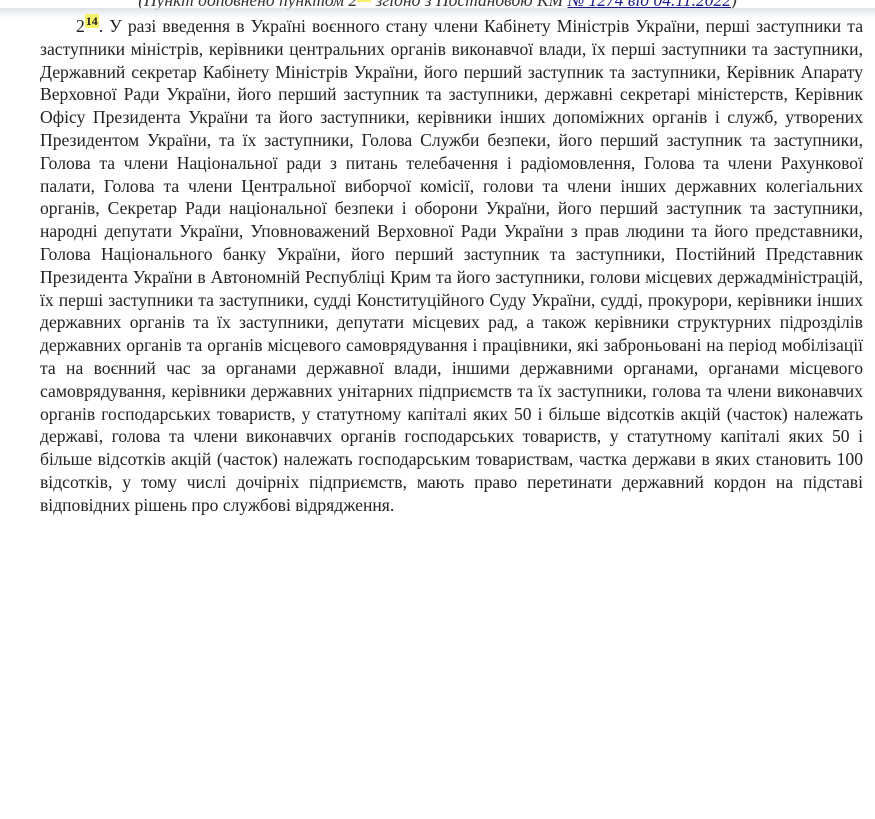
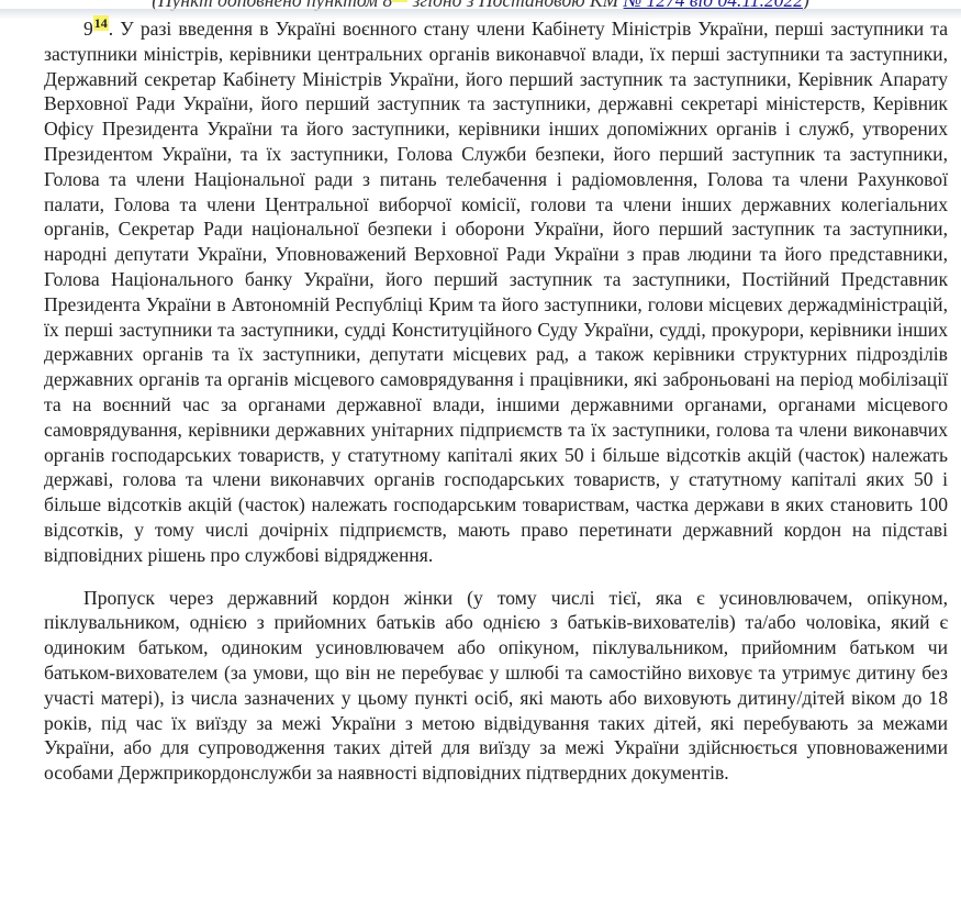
- (Пункт доповнено пунктом 2 згідно з Постановою КМ № 1274 від 04.11.2022)
+ (Пункт доповнено пунктом 8 згідно з Постановою КМ № 1274 від 04.11.2022)
- 214. У разі введення в Україні воєнного стану члени Кабінету Міністрів України, перші заступники та заступники міністрів, керівники центральних органів виконавчої влади, їх перші заступники та заступники, Державний секретар Кабінету Міністрів України, його перший заступник та заступники, Керівник Апарату Верховної Ради України, його перший заступник та заступники, державні секретарі міністерств, Керівник Офісу Президента України та його заступники, керівники інших допоміжних органів і служб, утворених Президентом України, та їх заступники, Голова Служби безпеки, його перший заступник та заступники, Голова та члени Національної ради з питань телебачення і радіомовлення, Голова та члени Рахункової палати, Голова та члени Центральної виборчої комісії, голови та члени інших державних колегіальних органів, Секретар Ради національної безпеки і оборони України, його перший заступник та заступники, народні депутати України, Уповноважений Верховної Ради України з прав людини та його представники, Голова Національного банку України, його перший заступник та заступники, Постійний Представник Президента України в Автономній Республіці Крим та його заступники, голови місцевих держадміністрацій, їх перші заступники та заступники, судді Конституційного Суду України, судді, прокурори, керівники інших державних органів та їх заступники, депутати місцевих рад, а також керівники структурних підрозділів державних органів та органів місцевого самоврядування і працівники, які заброньовані на період мобілізації та на воєнний час за органами державної влади, іншими державними органами, органами місцевого самоврядування, керівники державних унітарних підприємств та їх заступники, голова та члени виконавчих органів господарських товариств, у статутному капіталі яких 50 і більше відсотків акцій (часток) належать державі, голова та члени виконавчих органів господарських товариств, у статутному капіталі яких 50 і більше відсотків акцій (часток) належать господарським товариствам, частка держави в яких становить 100 відсотків, у тому числі дочірніх підприємств, мають право перетинати державний кордон на підставі відповідних рішень про службові відрядження.
+ 914. У разі введення в Україні воєнного стану члени Кабінету Міністрів України, перші заступники та заступники міністрів, керівники центральних органів виконавчої влади, їх перші заступники та заступники, Державний секретар Кабінету Міністрів України, його перший заступник та заступники, Керівник Апарату Верховної Ради України, його перший заступник та заступники, державні секретарі міністерств, Керівник Офісу Президента України та його заступники, керівники інших допоміжних органів і служб, утворених Президентом України, та їх заступники, Голова Служби безпеки, його перший заступник та заступники, Голова та члени Національної ради з питань телебачення і радіомовлення, Голова та члени Рахункової палати, Голова та члени Центральної виборчої комісії, голови та члени інших державних колегіальних органів, Секретар Ради національної безпеки і оборони України, його перший заступник та заступники, народні депутати України, Уповноважений Верховної Ради України з прав людини та його представники, Голова Національного банку України, його перший заступник та заступники, Постійний Представник Президента України в Автономній Республіці Крим та його заступники, голови місцевих держадміністрацій, їх перші заступники та заступники, судді Конституційного Суду України, судді, прокурори, керівники інших державних органів та їх заступники, депутати місцевих рад, а також керівники структурних підрозділів державних органів та органів місцевого самоврядування і працівники, які заброньовані на період мобілізації та на воєнний час за органами державної влади, іншими державними органами, органами місцевого самоврядування, керівники державних унітарних підприємств та їх заступники, голова та члени виконавчих органів господарських товариств, у статутному капіталі яких 50 і більше відсотків акцій (часток) належать державі, голова та члени виконавчих органів господарських товариств, у статутному капіталі яких 50 і більше відсотків акцій (часток) належать господарським товариствам, частка держави в яких становить 100 відсотків, у тому числі дочірніх підприємств, мають право перетинати державний кордон на підставі відповідних рішень про службові відрядження.
+ Пропуск через державний кордон жінки (у тому числі тієї, яка є усиновлювачем, опікуном, піклувальником, однією з прийомних батьків або однією з батьків-вихователів) та/або чоловіка, який є одиноким батьком, одиноким усиновлювачем або опікуном, піклувальником, прийомним батьком чи батьком-вихователем (за умови, що він не перебуває у шлюбі та самостійно виховує та утримує дитину без участі матері), із числа зазначених у цьому пункті осіб, які мають або виховують дитину/дітей віком до 18 років, під час їх виїзду за межі України з метою відвідування таких дітей, які перебувають за межами України, або для супроводження таких дітей для виїзду за межі України здійснюється уповноваженими особами Держприкордонслужби за наявності відповідних підтвердних документів.
